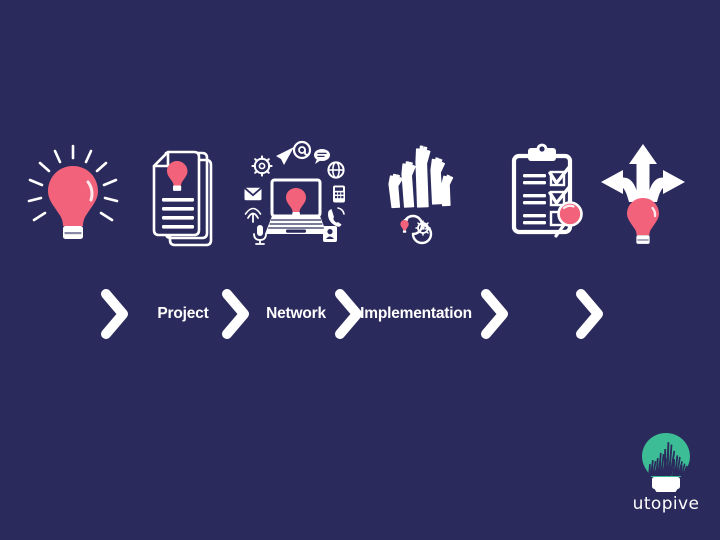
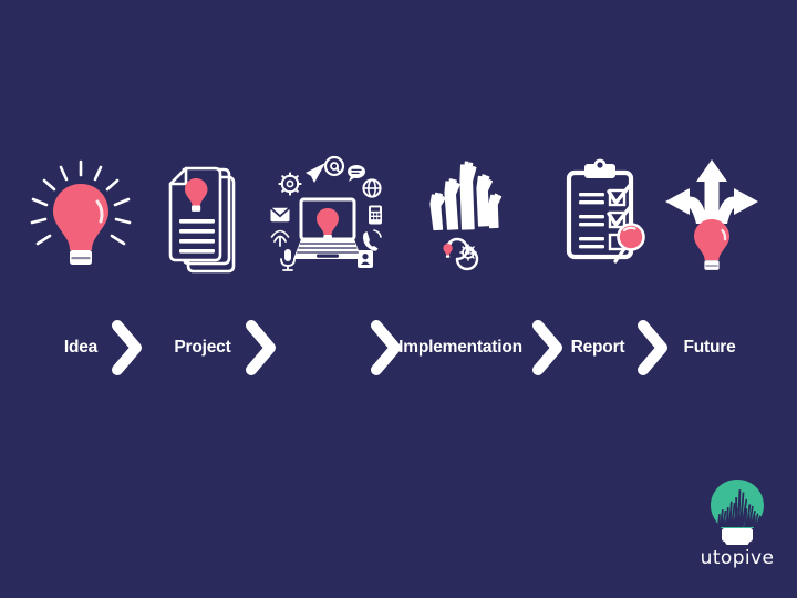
+ Idea
  Project
- Network
  Implementation
+ Report
+ Future
  utopive
